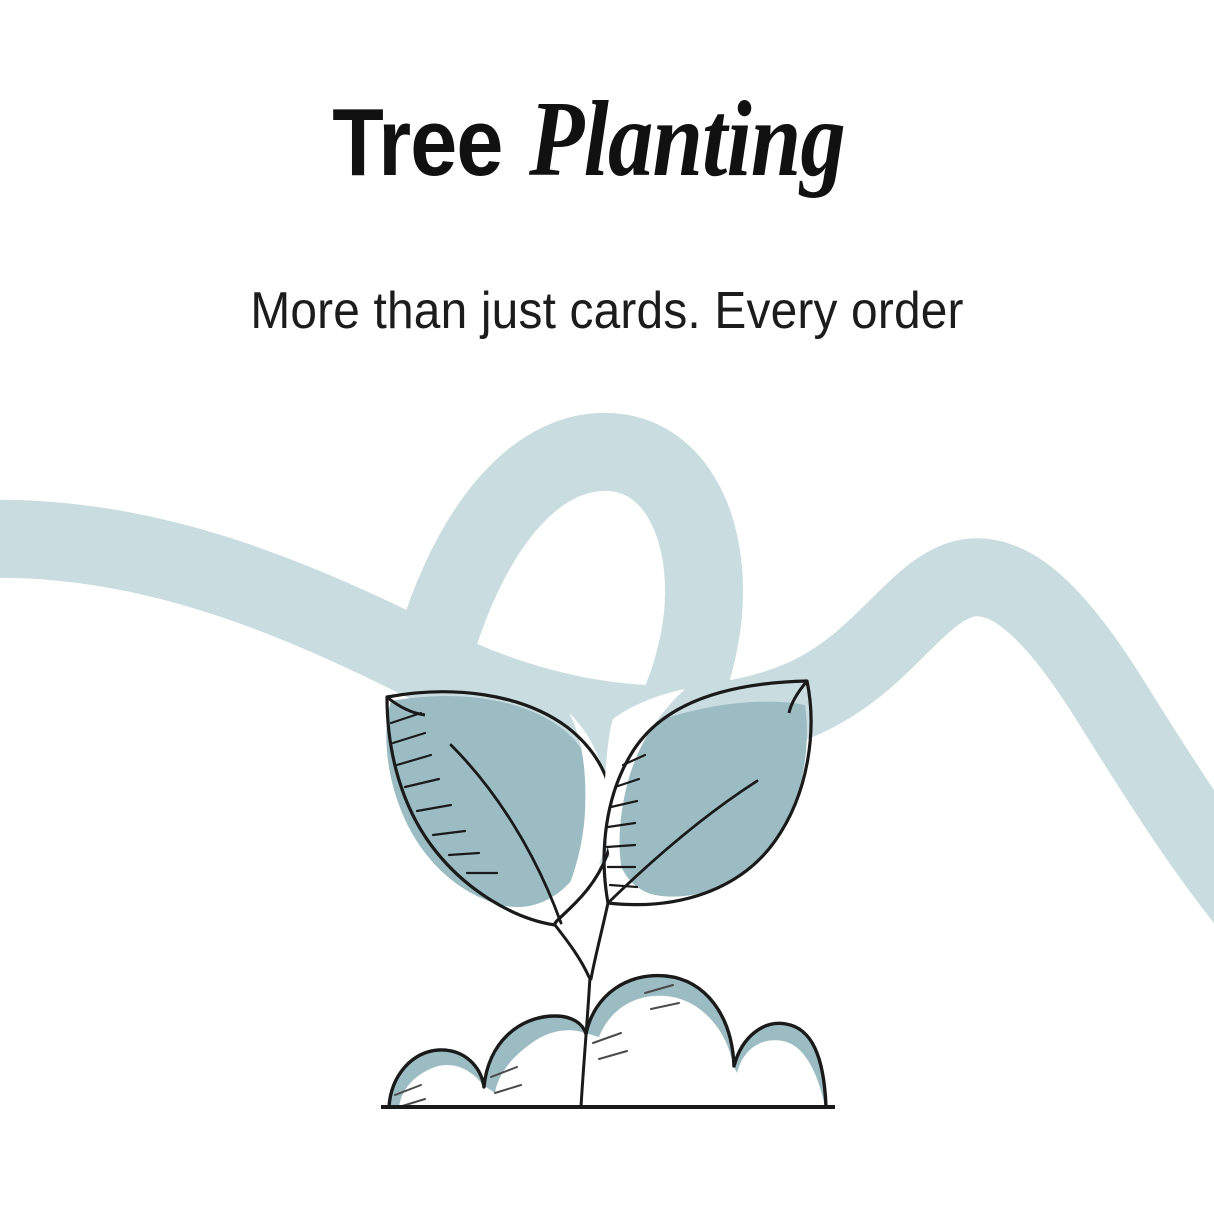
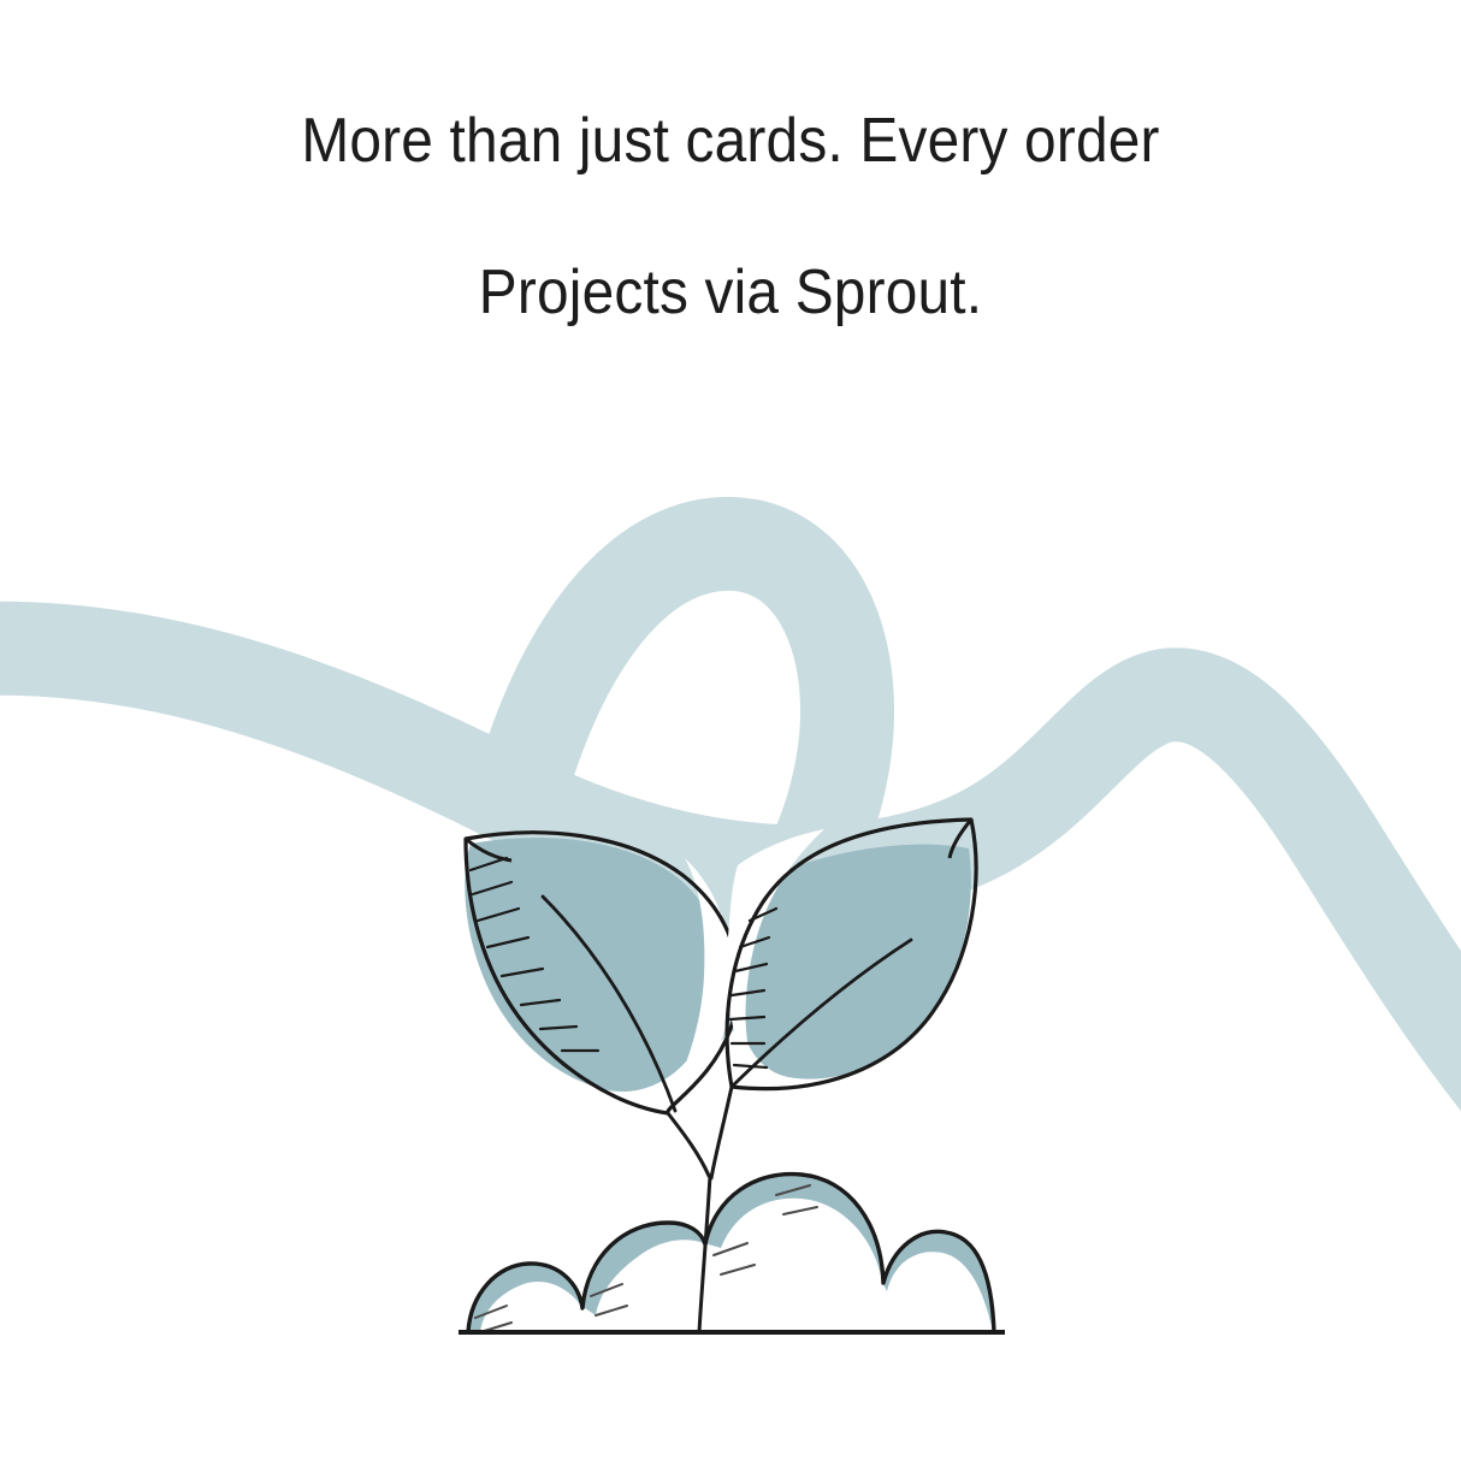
- Tree Planting
  More than just cards. Every order
+ Projects via Sprout.
